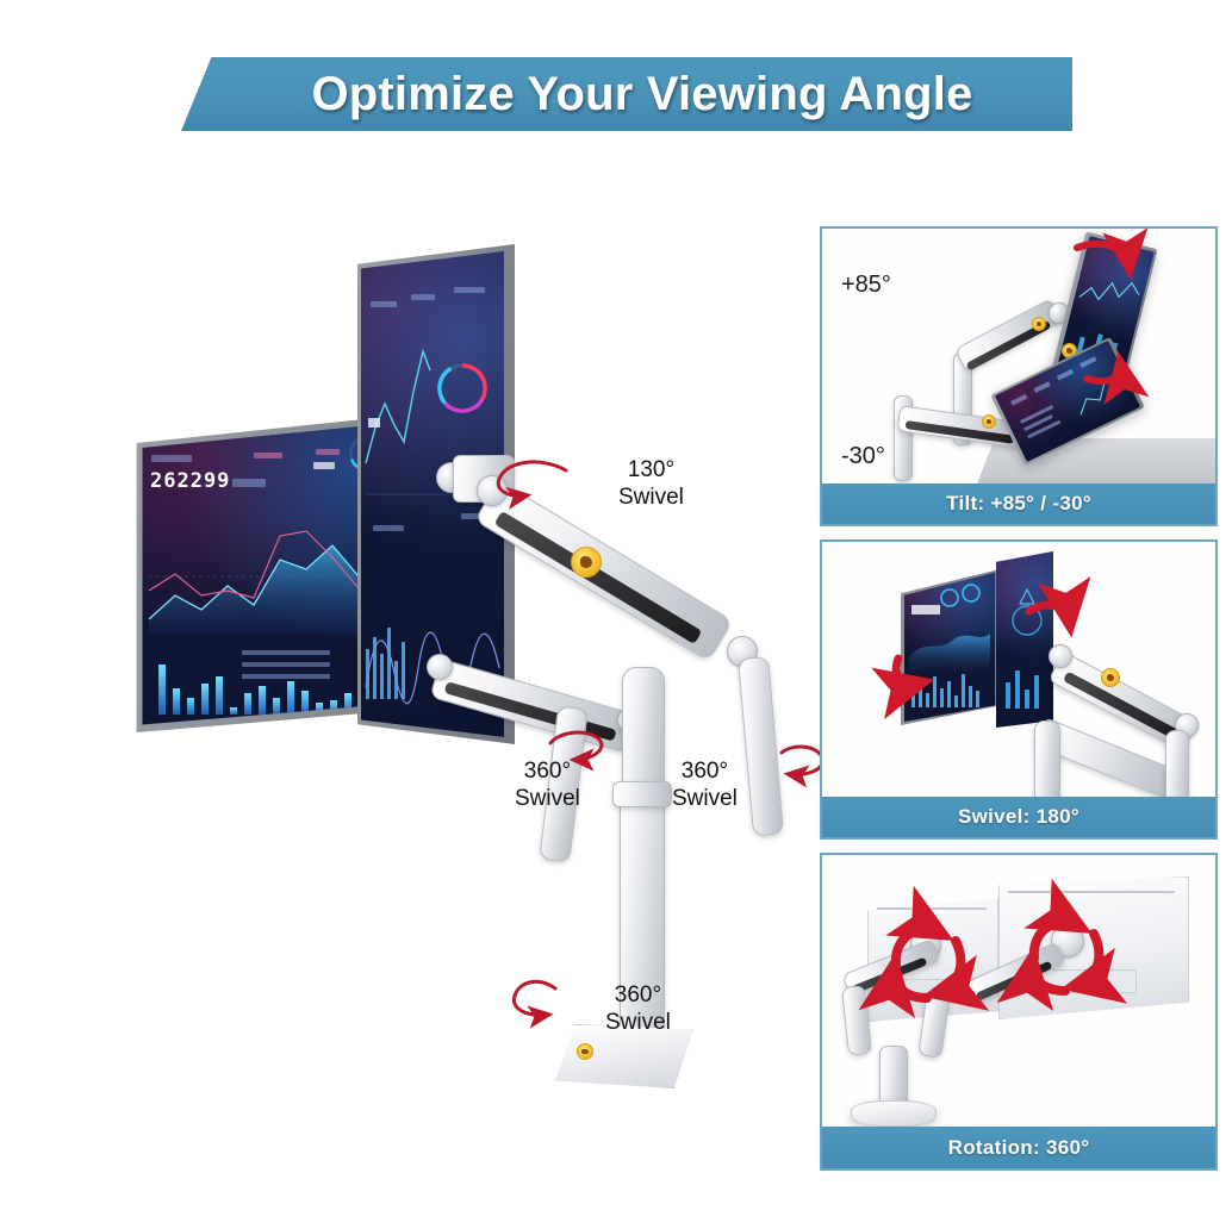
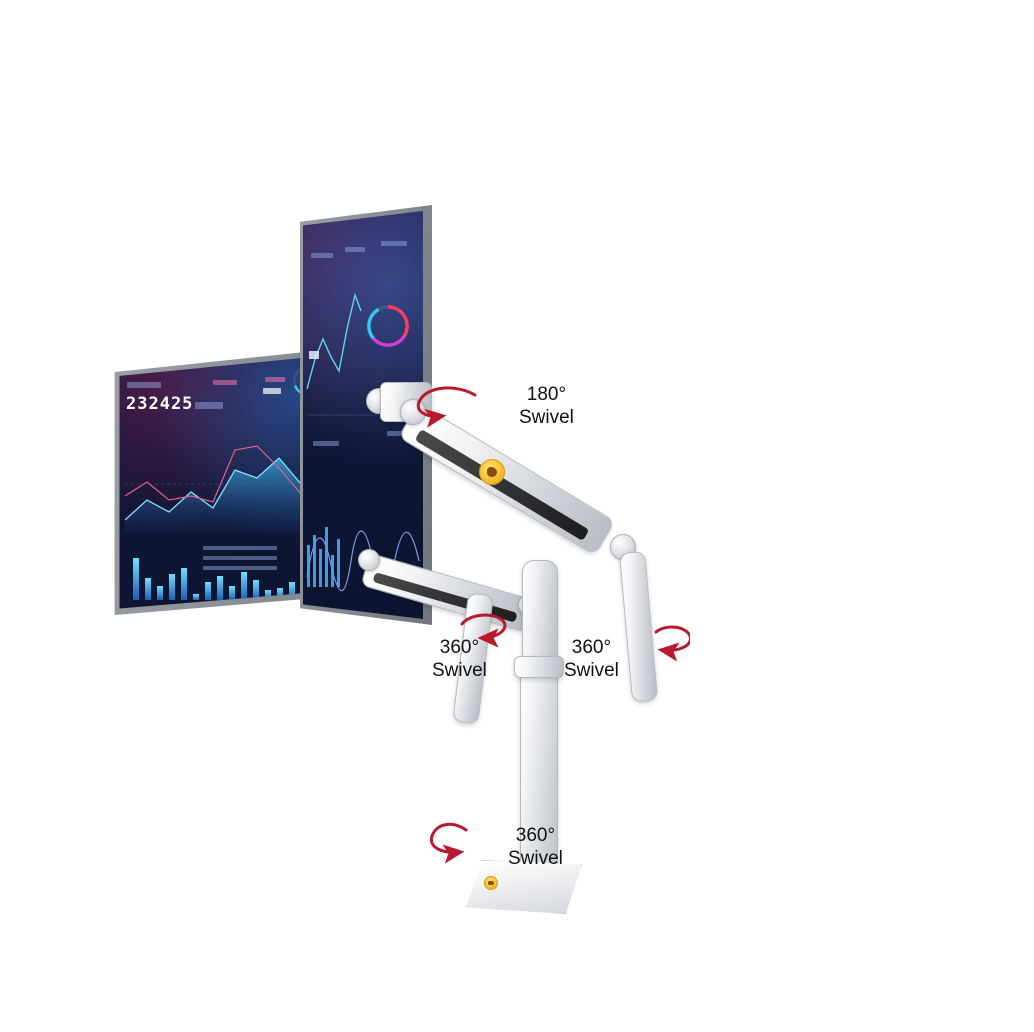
- Optimize Your Viewing Angle
- 262299
+ 232425
- 130°
+ 180°
  Swivel
  360°
  Swivel
  360°
  Swivel
  360°
  Swivel
- +85°
- -30°
- Tilt: +85° / -30°
- Swivel: 180°
- Rotation: 360°
